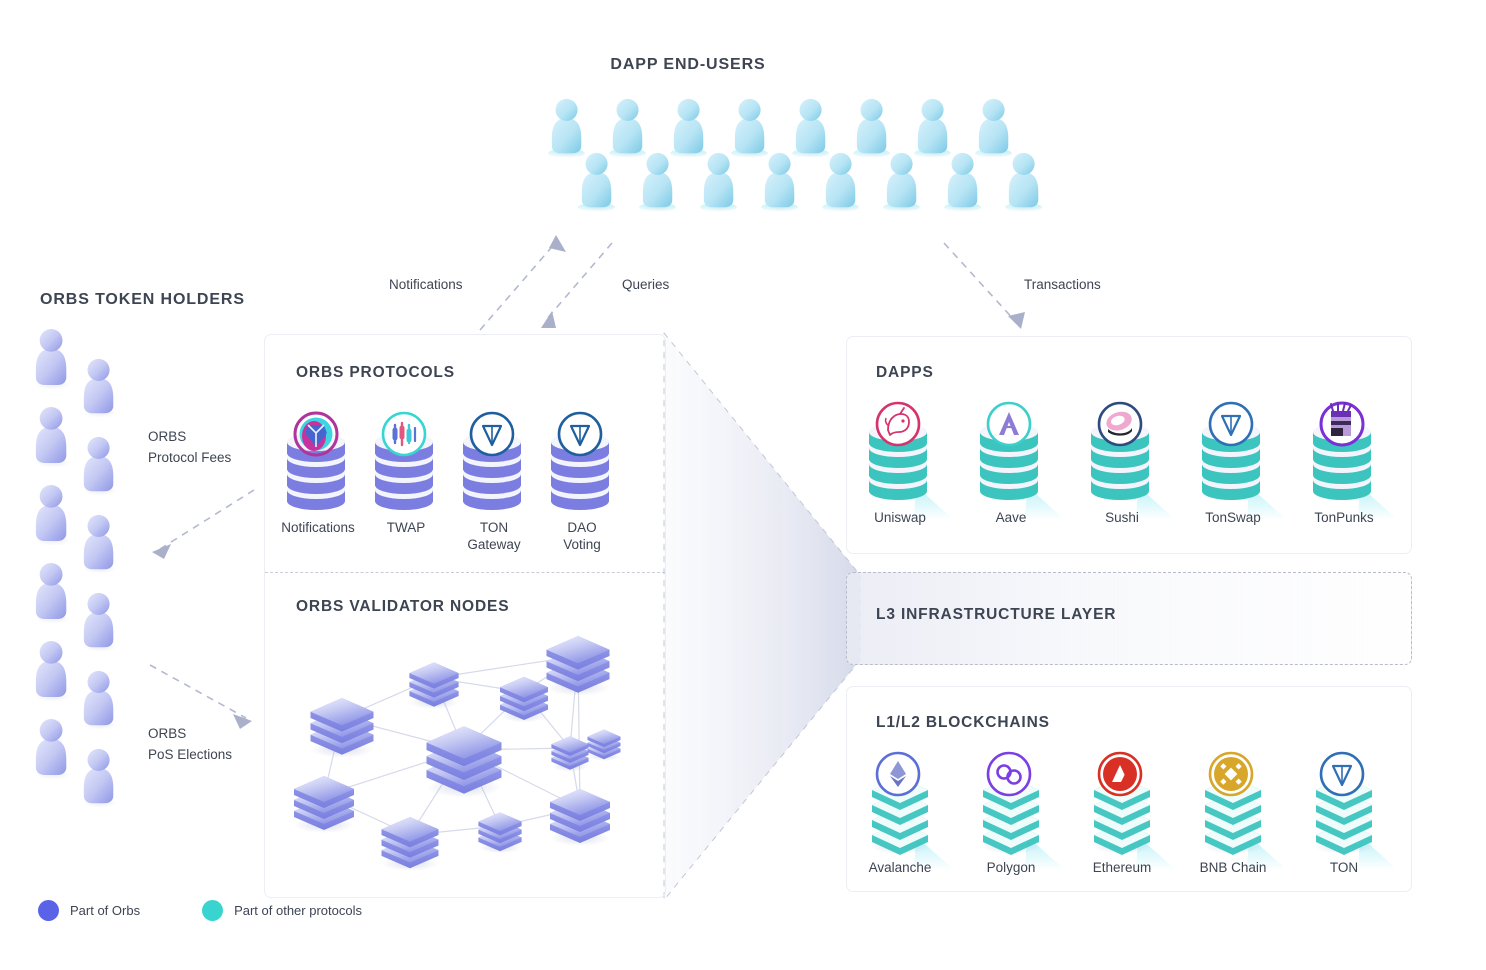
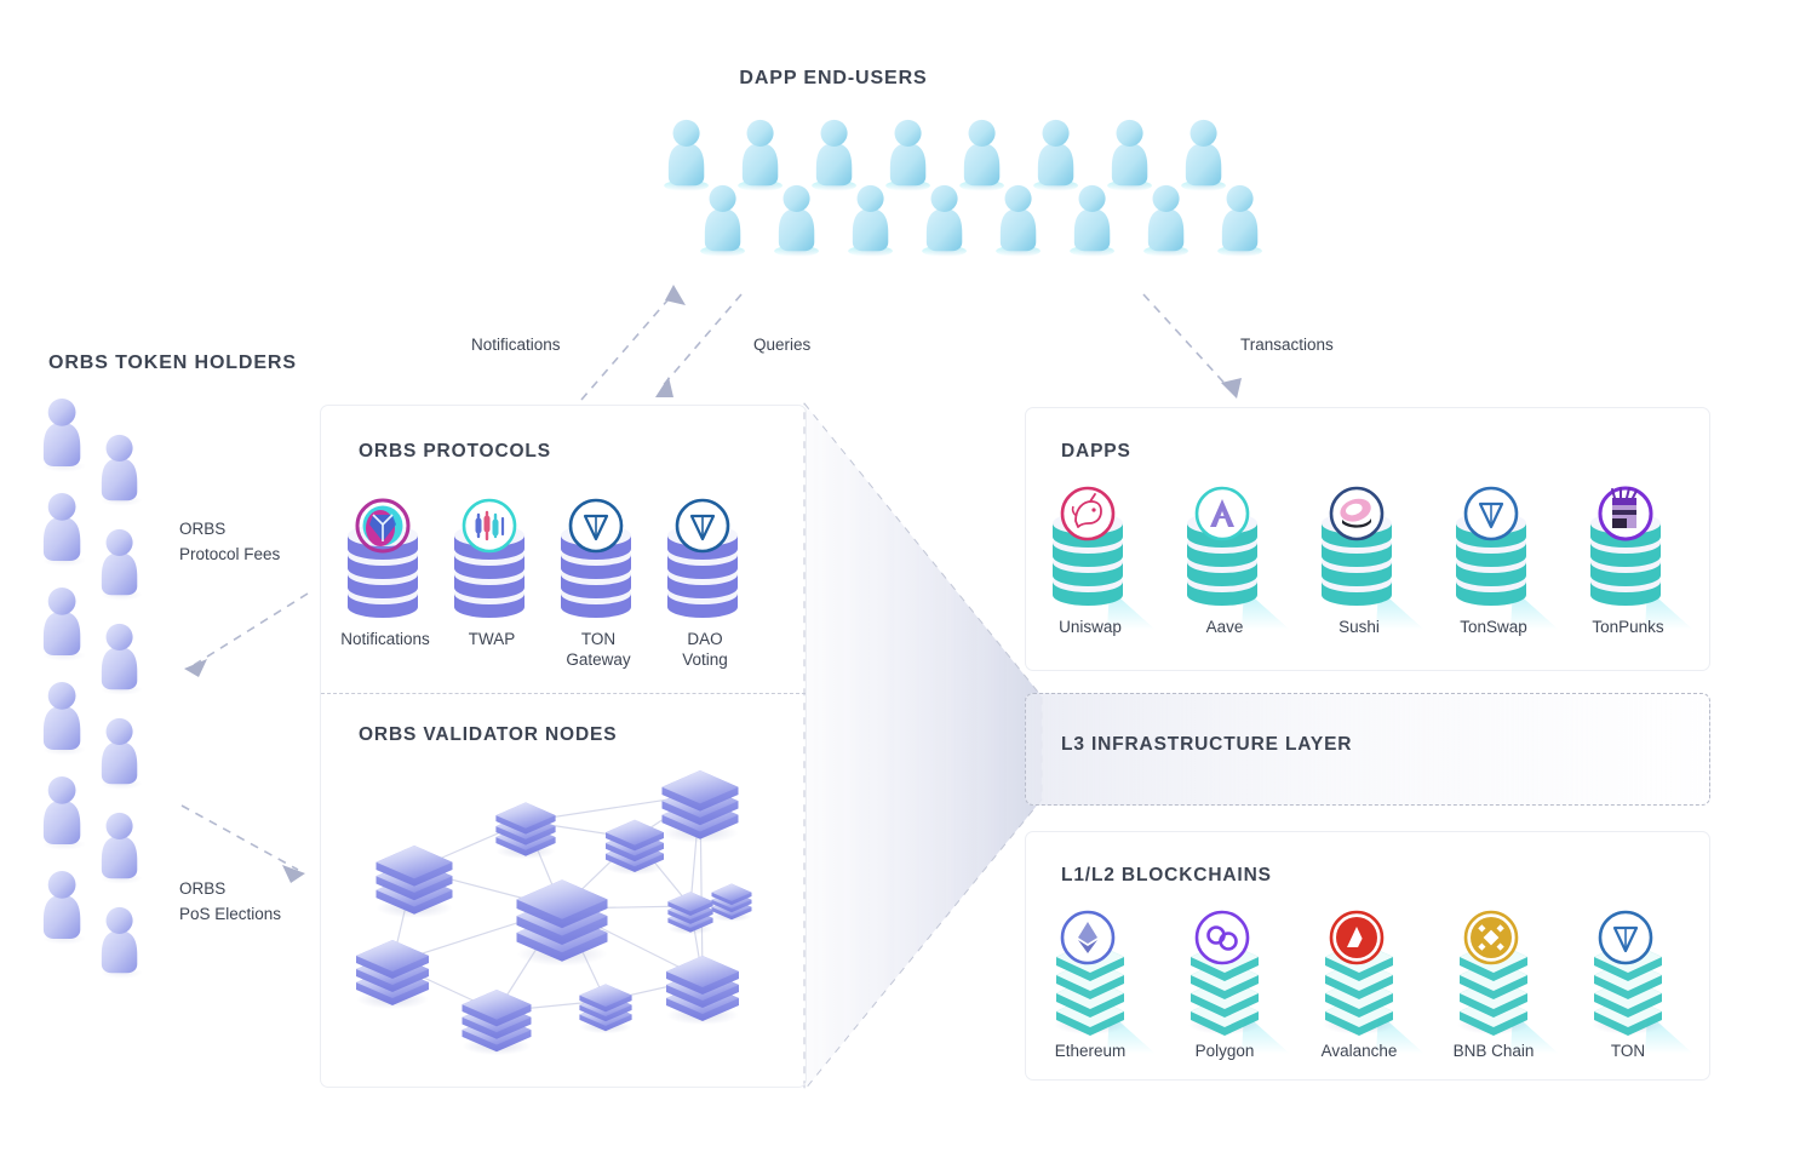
  DAPP END-USERS
  ORBS TOKEN HOLDERS
  ORBS
  Protocol Fees
  ORBS
  PoS Elections
  Notifications
  Queries
  Transactions
  ORBS PROTOCOLS
  Notifications
  TWAP
  TON
  Gateway
  DAO
  Voting
  ORBS VALIDATOR NODES
  DAPPS
  Uniswap
  Aave
  Sushi
  TonSwap
  TonPunks
  L3 INFRASTRUCTURE LAYER
  L1/L2 BLOCKCHAINS
- Avalanche
+ Ethereum
  Polygon
- Ethereum
+ Avalanche
  BNB Chain
  TON
- Part of Orbs
- Part of other protocols
